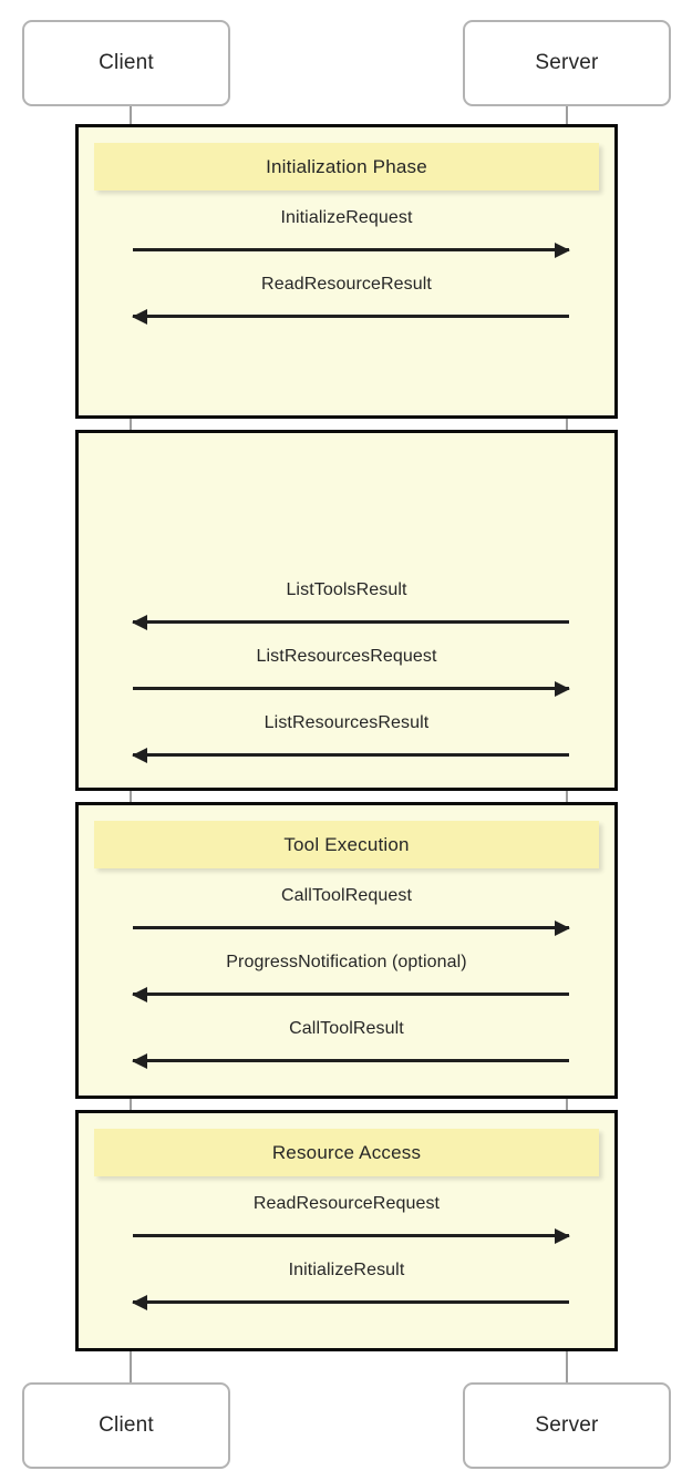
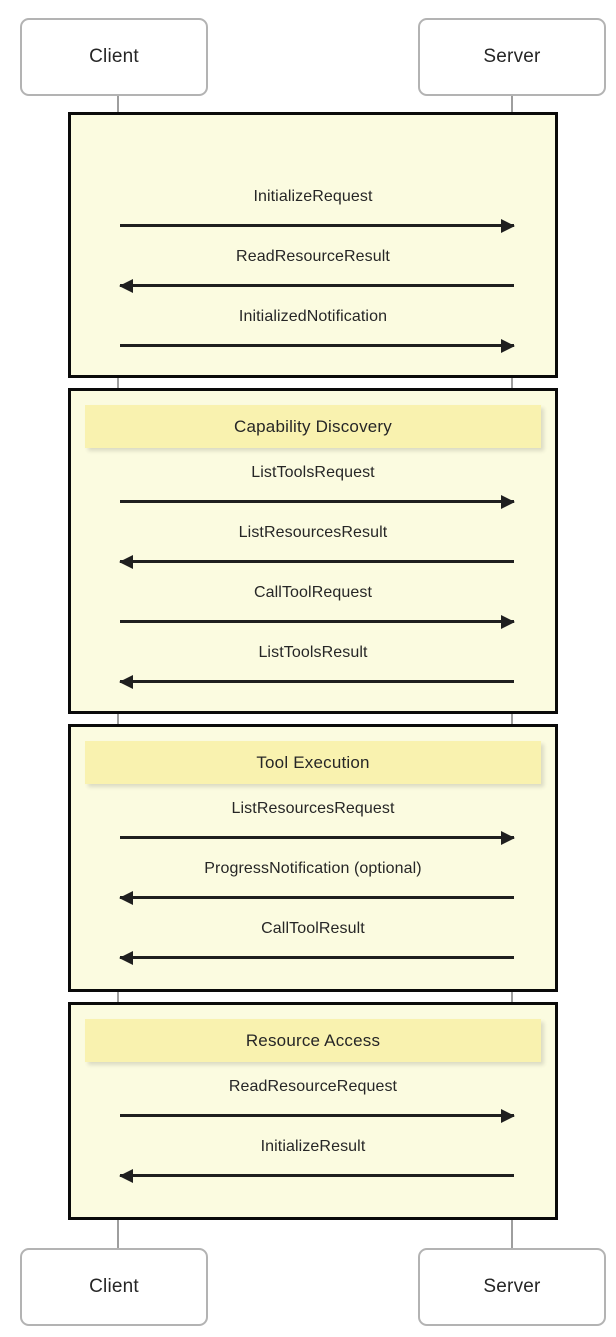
  Client
  Server
- Initialization Phase
  InitializeRequest
  ReadResourceResult
+ InitializedNotification
+ Capability Discovery
+ ListToolsRequest
- ListToolsResult
+ ListResourcesResult
- ListResourcesRequest
+ CallToolRequest
- ListResourcesResult
+ ListToolsResult
  Tool Execution
- CallToolRequest
+ ListResourcesRequest
  ProgressNotification (optional)
  CallToolResult
  Resource Access
  ReadResourceRequest
  InitializeResult
  Client
  Server
